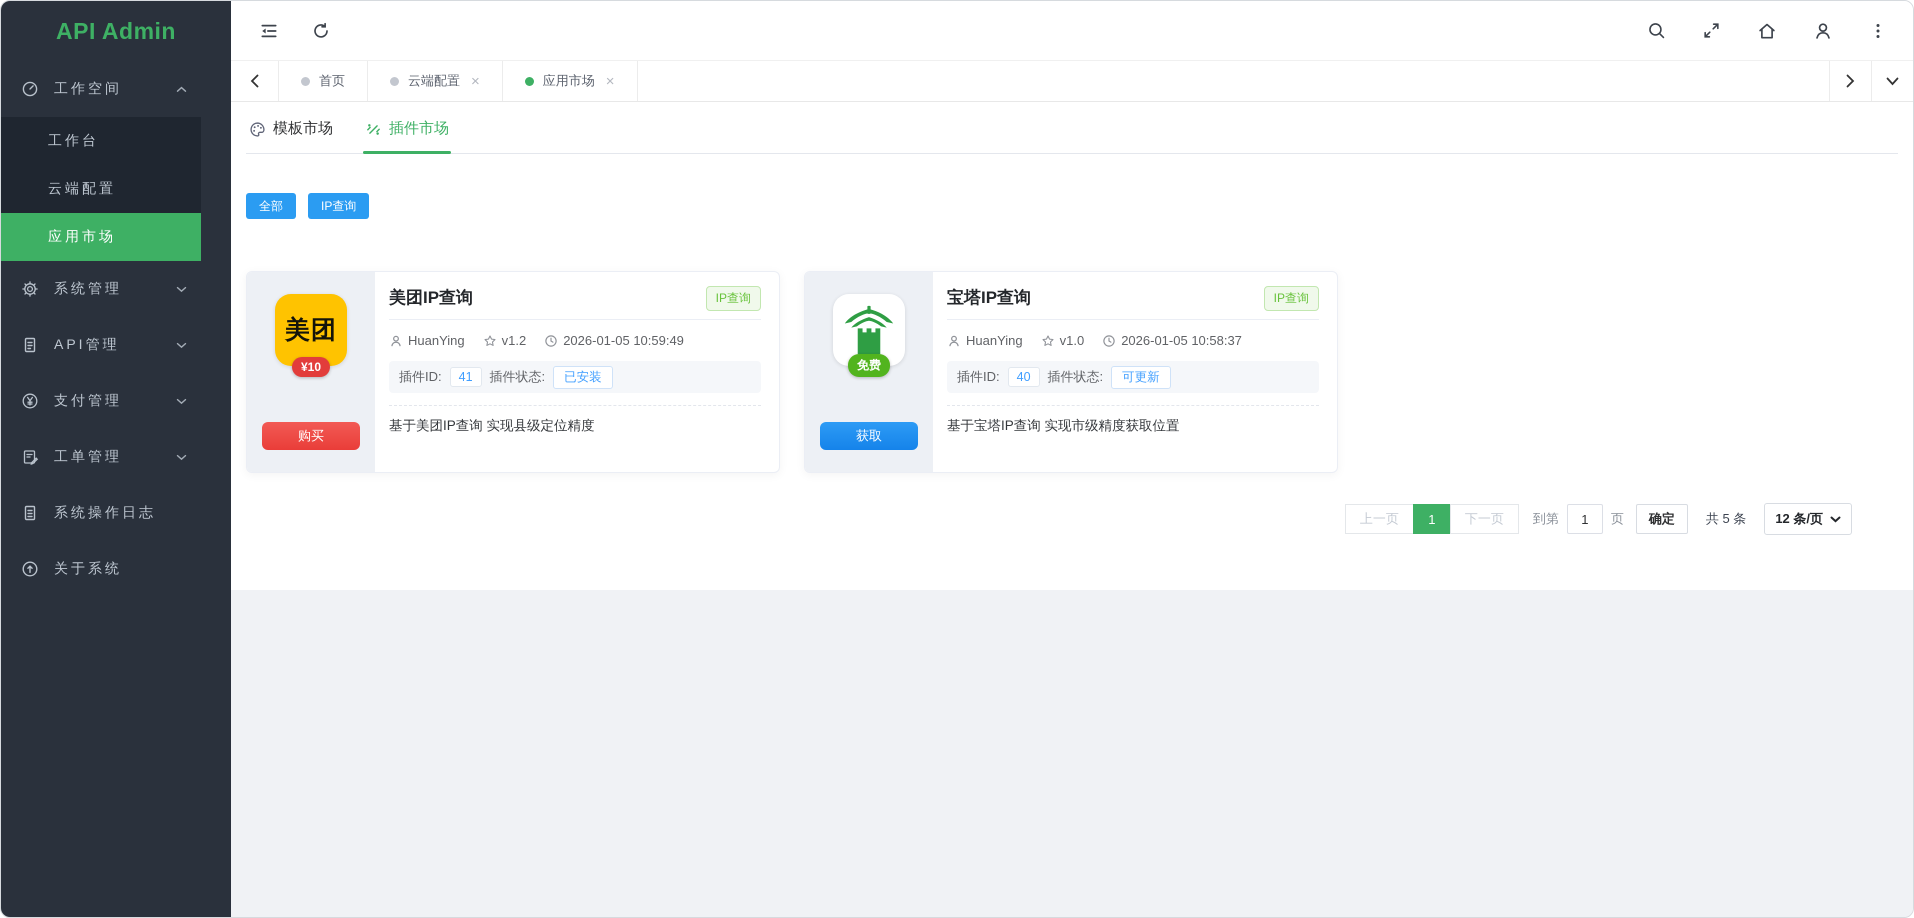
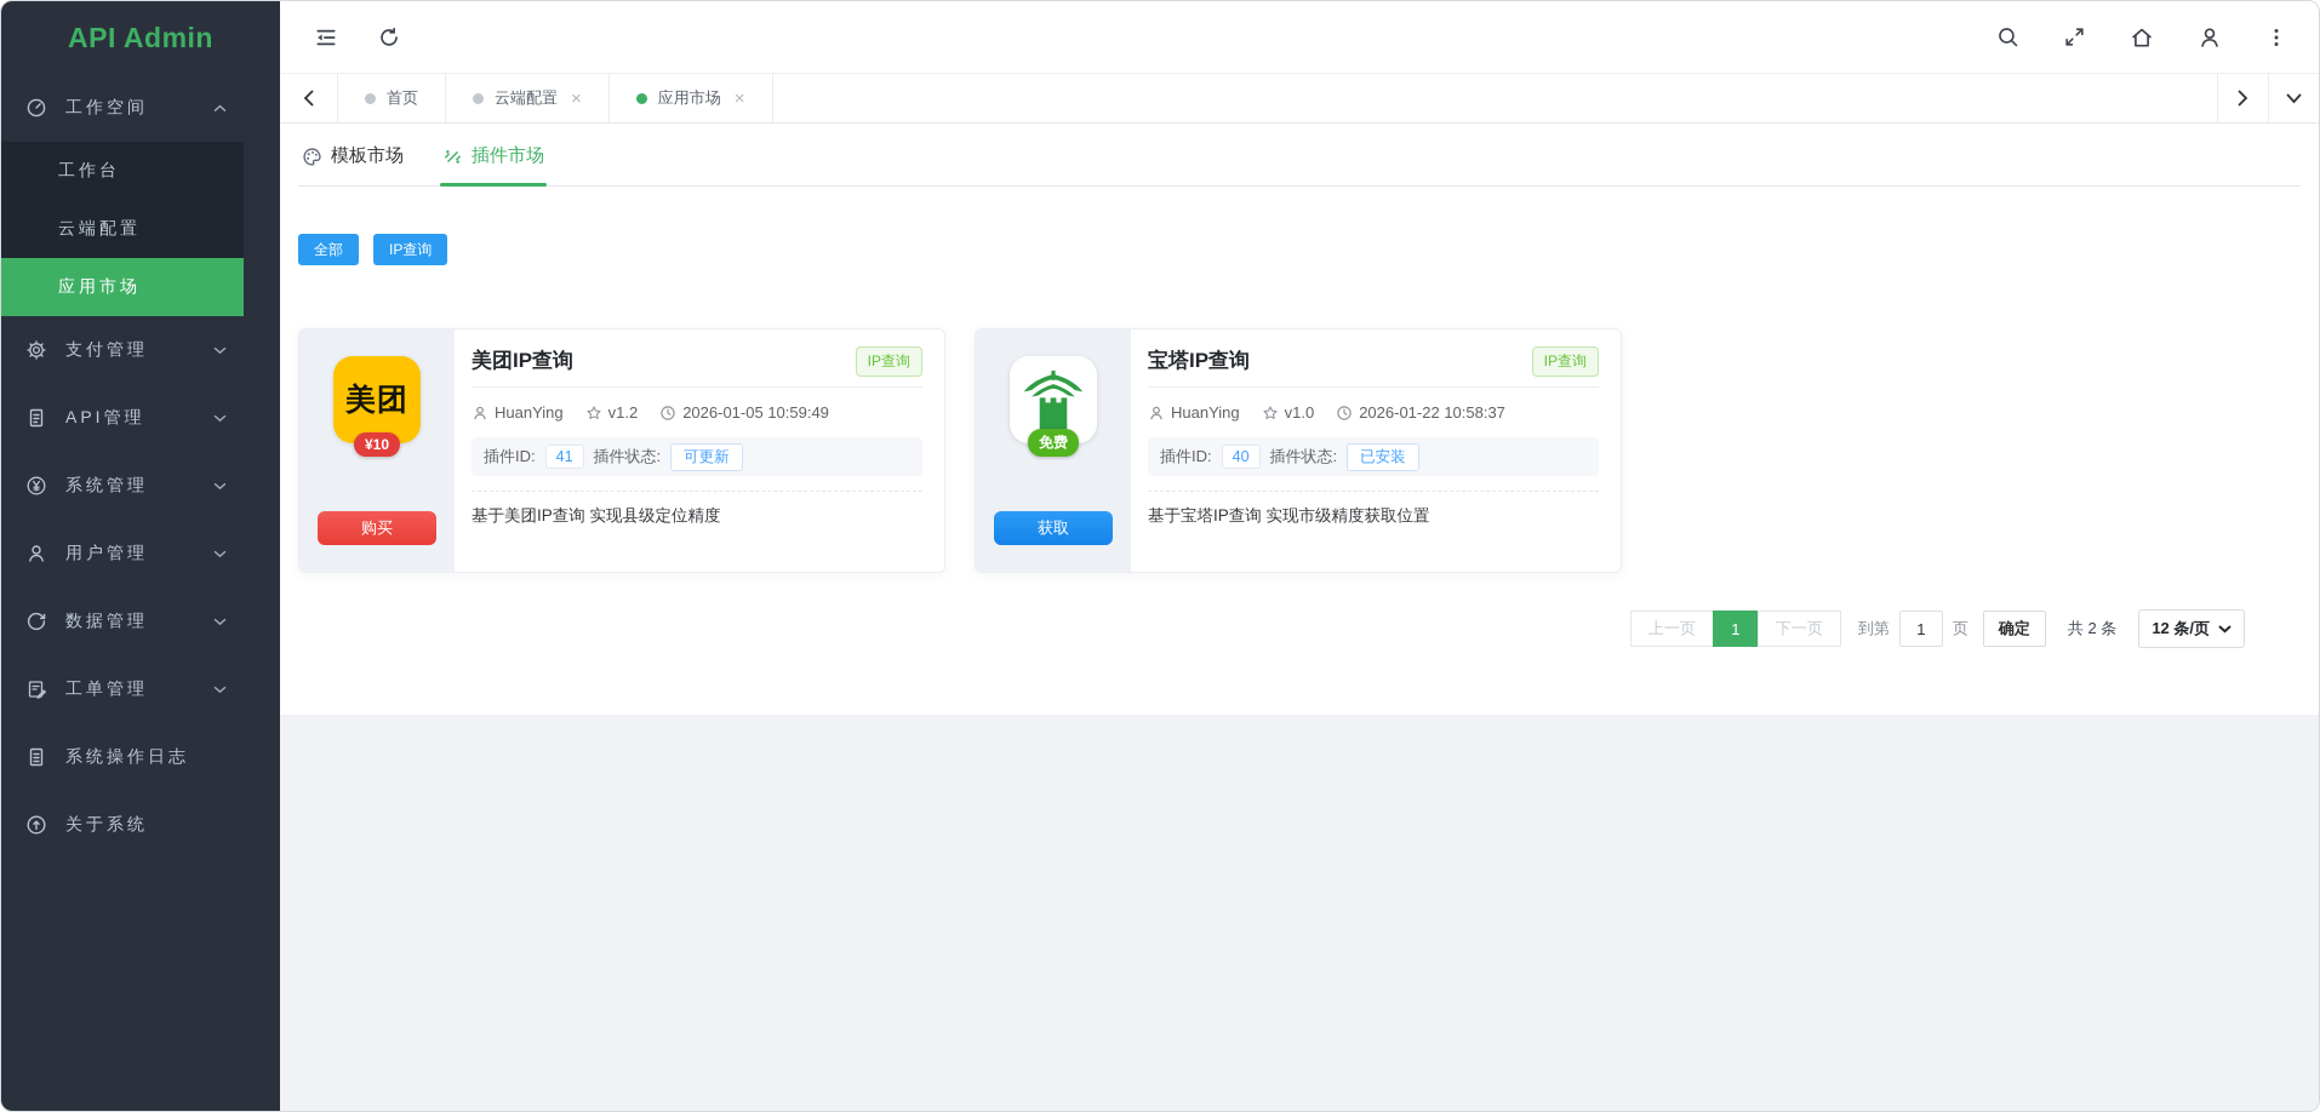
  API Admin
  工作空间
  工作台
  云端配置
  应用市场
- 系统管理
+ 支付管理
  API管理
- 支付管理
+ 系统管理
+ 用户管理
+ 数据管理
  工单管理
  系统操作日志
  关于系统
  首页
  云端配置
  ×
  应用市场
  ×
  模板市场
  插件市场
  全部
  IP查询
  美团
  ¥10
  购买
  美团IP查询
  IP查询
  HuanYing
  v1.2
  2026-01-05 10:59:49
  插件ID:
  41
  插件状态:
- 已安装
+ 可更新
  基于美团IP查询 实现县级定位精度
  免费
  获取
  宝塔IP查询
  IP查询
  HuanYing
  v1.0
- 2026-01-05 10:58:37
+ 2026-01-22 10:58:37
  插件ID:
  40
  插件状态:
- 可更新
+ 已安装
  基于宝塔IP查询 实现市级精度获取位置
  上一页
  1
  下一页
  到第
  1
  页
  确定
- 共 5 条
+ 共 2 条
  12 条/页
